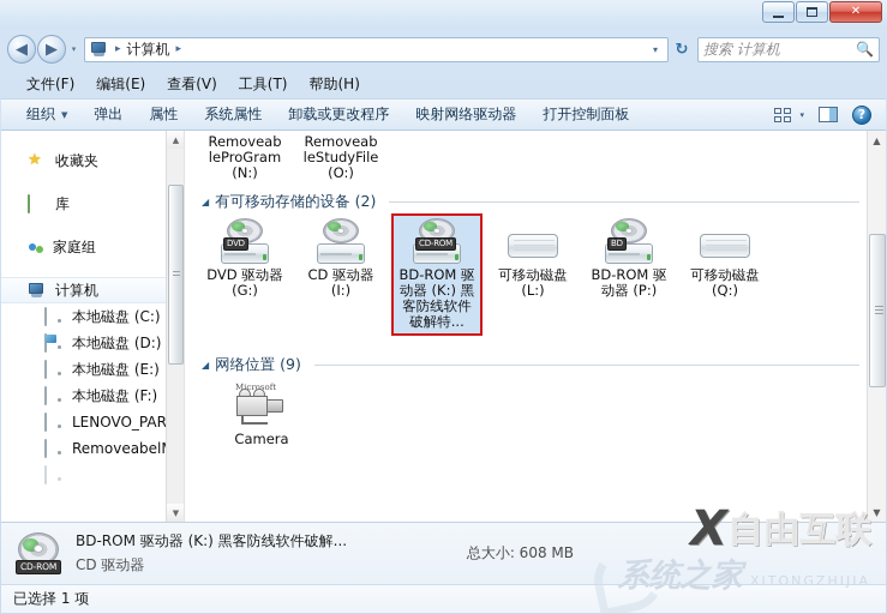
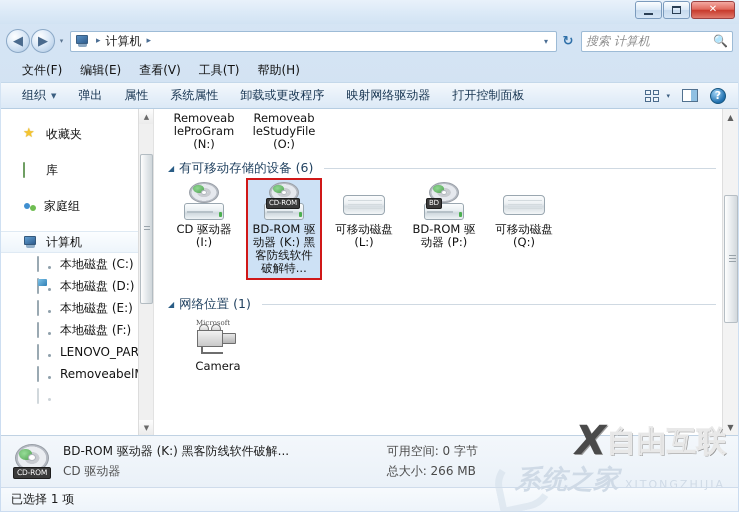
  ✕
  ◀
  ▶
  ▾
  ▸
  计算机
  ▸
  ▾
  ↻
  搜索 计算机
  🔍
  文件(F)
  编辑(E)
  查看(V)
  工具(T)
  帮助(H)
  组织
  ▼
  弹出
  属性
  系统属性
  卸载或更改程序
  映射网络驱动器
  打开控制面板
  ▾
  ?
  ★
  收藏夹
  库
  家庭组
  计算机
  本地磁盘 (C:)
  本地磁盘 (D:)
  本地磁盘 (E:)
  本地磁盘 (F:)
  LENOVO_PAR
  Removeabel
  ▲
  ▼
  Removeab
  leProGram
  (N:)
  Removeab
  leStudyFile
  (O:)
  ◢
- 有可移动存储的设备 (2)
+ 有可移动存储的设备 (6)
- DVD
- DVD 驱动器 (G:)
  CD 驱动器 (I:)
  CD-ROM
  BD-ROM 驱动器 (K:) 黑客防线软件破解特...
  可移动磁盘 (L:)
  BD
  BD-ROM 驱动器 (P:)
  可移动磁盘 (Q:)
  ◢
- 网络位置 (9)
+ 网络位置 (1)
  Microsoft
  Camera
  ▲
  ▼
  CD-ROM
  BD-ROM 驱动器 (K:) 黑客防线软件破解...
  CD 驱动器
+ 可用空间: 0 字节
- 总大小: 608 MB
+ 总大小: 266 MB
  已选择 1 项
  系统之家
  XITONGZHIJIA
  X
  自由互联
